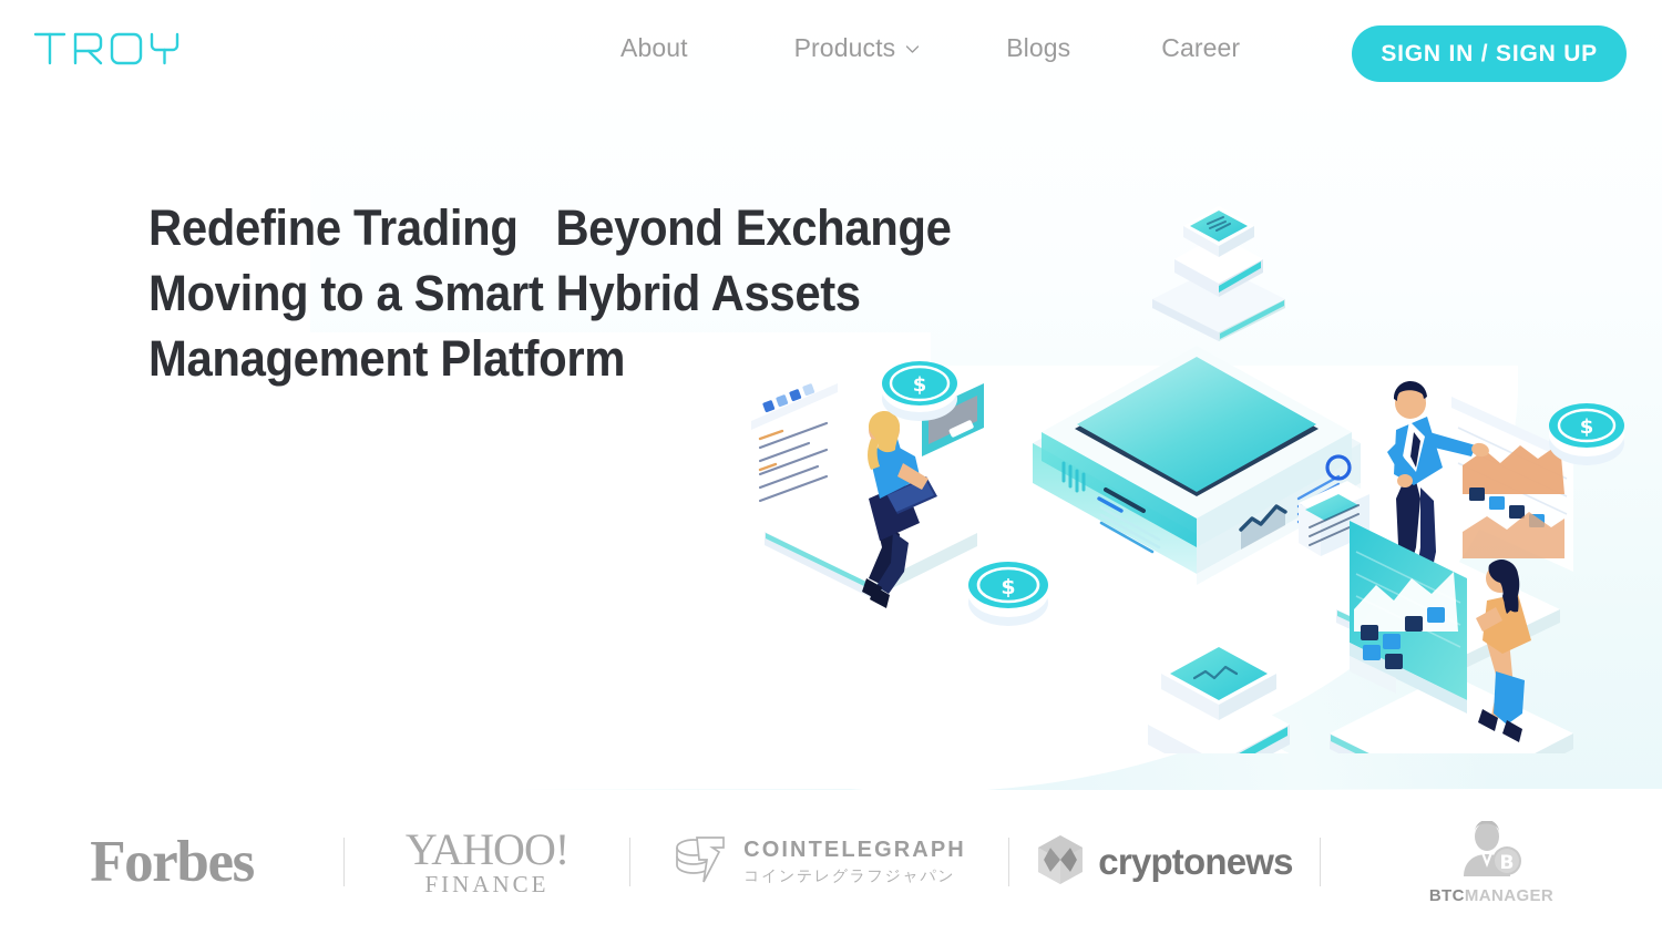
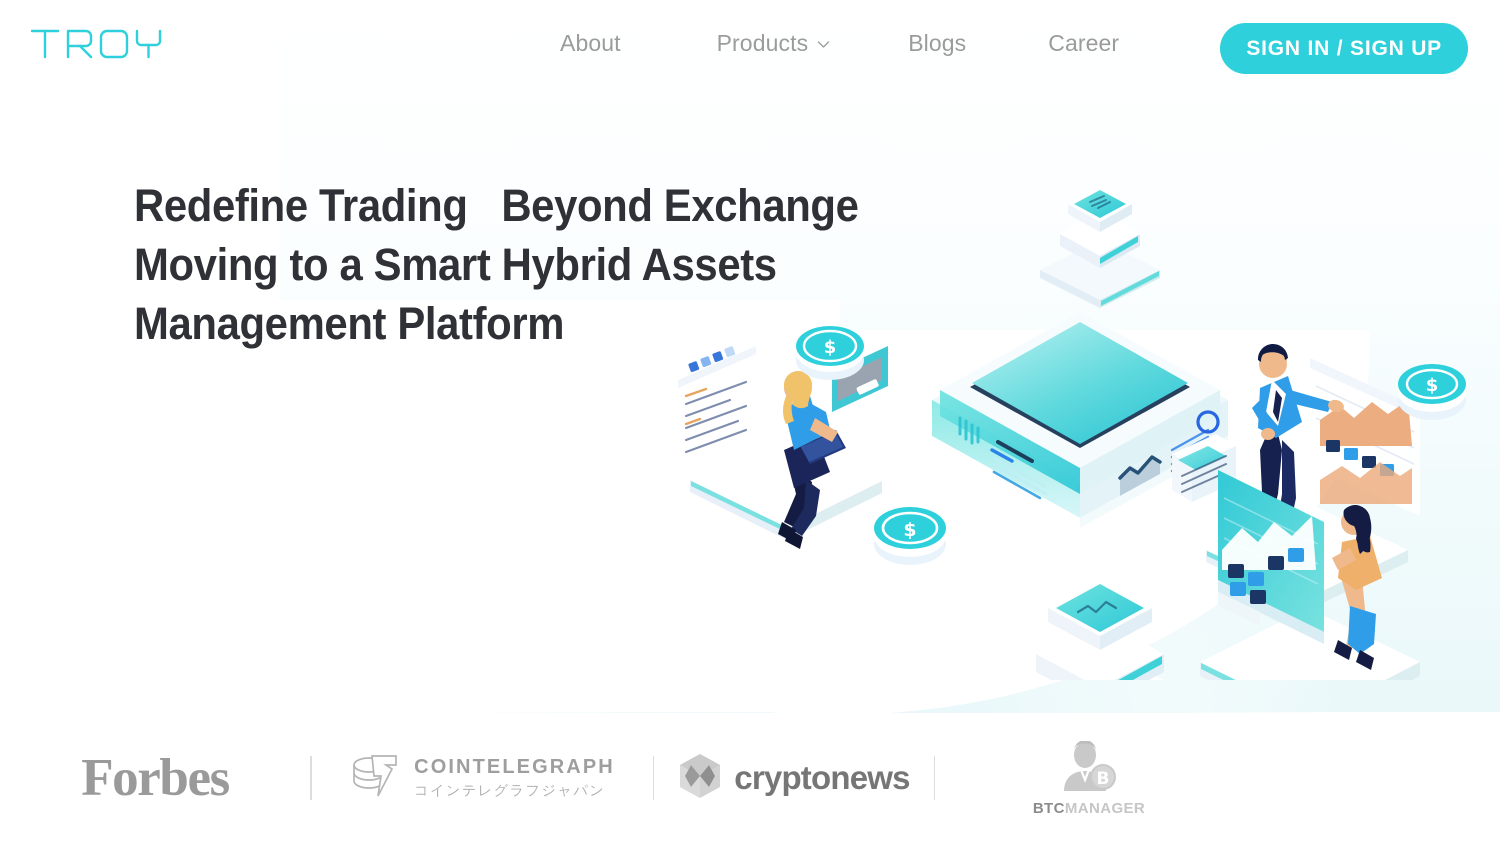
  About
  Products
  Blogs
  Career
  SIGN IN / SIGN UP
  Redefine Trading Beyond Exchange
  Moving to a Smart Hybrid Assets
  Management Platform
  $
  $
  $
  Forbes
- YAHOO!
- FINANCE
  COINTELEGRAPH
  コインテレグラフジャパン
  cryptonews
  B
  BTCMANAGER
